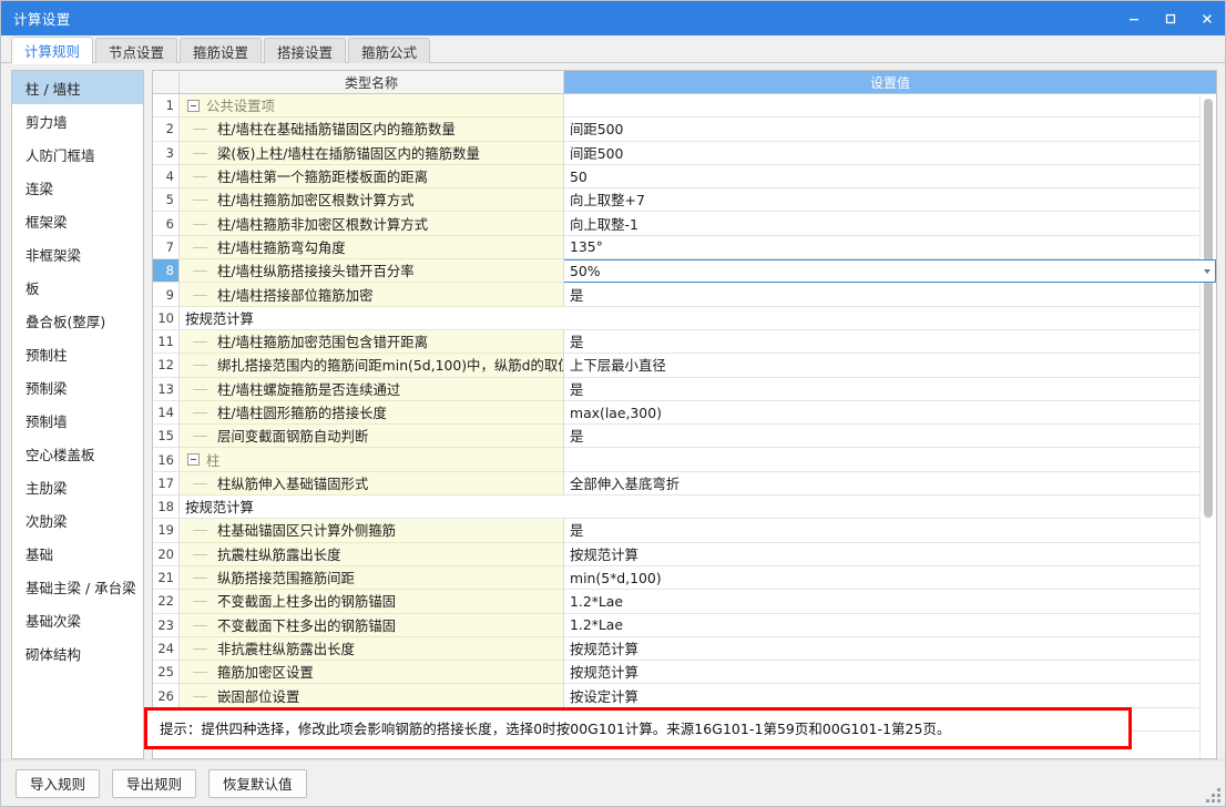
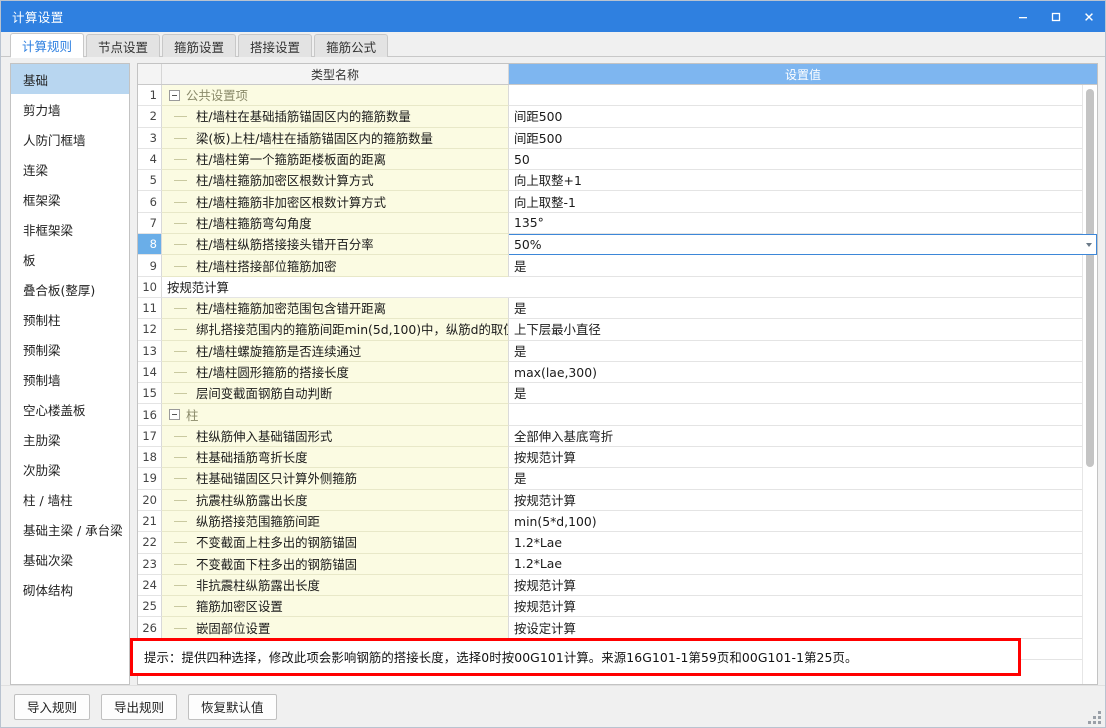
  计算设置
  计算规则
  节点设置
  箍筋设置
  搭接设置
  箍筋公式
- 柱 / 墙柱
+ 基础
  剪力墙
  人防门框墙
  连梁
  框架梁
  非框架梁
  板
  叠合板(整厚)
  预制柱
  预制梁
  预制墙
  空心楼盖板
  主肋梁
  次肋梁
- 基础
+ 柱 / 墙柱
  基础主梁 / 承台梁
  基础次梁
  砌体结构
  类型名称
  设置值
  1
  公共设置项
  2
  柱/墙柱在基础插筋锚固区内的箍筋数量
  间距500
  3
  梁(板)上柱/墙柱在插筋锚固区内的箍筋数量
  间距500
  4
  柱/墙柱第一个箍筋距楼板面的距离
  50
  5
  柱/墙柱箍筋加密区根数计算方式
- 向上取整+7
+ 向上取整+1
  6
  柱/墙柱箍筋非加密区根数计算方式
  向上取整-1
  7
  柱/墙柱箍筋弯勾角度
  135°
  8
  柱/墙柱纵筋搭接接头错开百分率
  50%
  9
  柱/墙柱搭接部位箍筋加密
  是
  10
  按规范计算
  11
  柱/墙柱箍筋加密范围包含错开距离
  是
  12
  绑扎搭接范围内的箍筋间距min(5d,100)中，纵筋d的取
  上下层最小直径
  13
  柱/墙柱螺旋箍筋是否连续通过
  是
  14
  柱/墙柱圆形箍筋的搭接长度
  max(lae,300)
  15
  层间变截面钢筋自动判断
  是
  16
  柱
  17
  柱纵筋伸入基础锚固形式
  全部伸入基底弯折
  18
+ 柱基础插筋弯折长度
  按规范计算
  19
  柱基础锚固区只计算外侧箍筋
  是
  20
  抗震柱纵筋露出长度
  按规范计算
  21
  纵筋搭接范围箍筋间距
  min(5*d,100)
  22
  不变截面上柱多出的钢筋锚固
  1.2*Lae
  23
  不变截面下柱多出的钢筋锚固
  1.2*Lae
  24
  非抗震柱纵筋露出长度
  按规范计算
  25
  箍筋加密区设置
  按规范计算
  26
  嵌固部位设置
  按设定计算
  提示：提供四种选择，修改此项会影响钢筋的搭接长度，选择0时按00G101计算。来源16G101-1第59页和00G101-1第25页。
  导入规则
  导出规则
  恢复默认值
